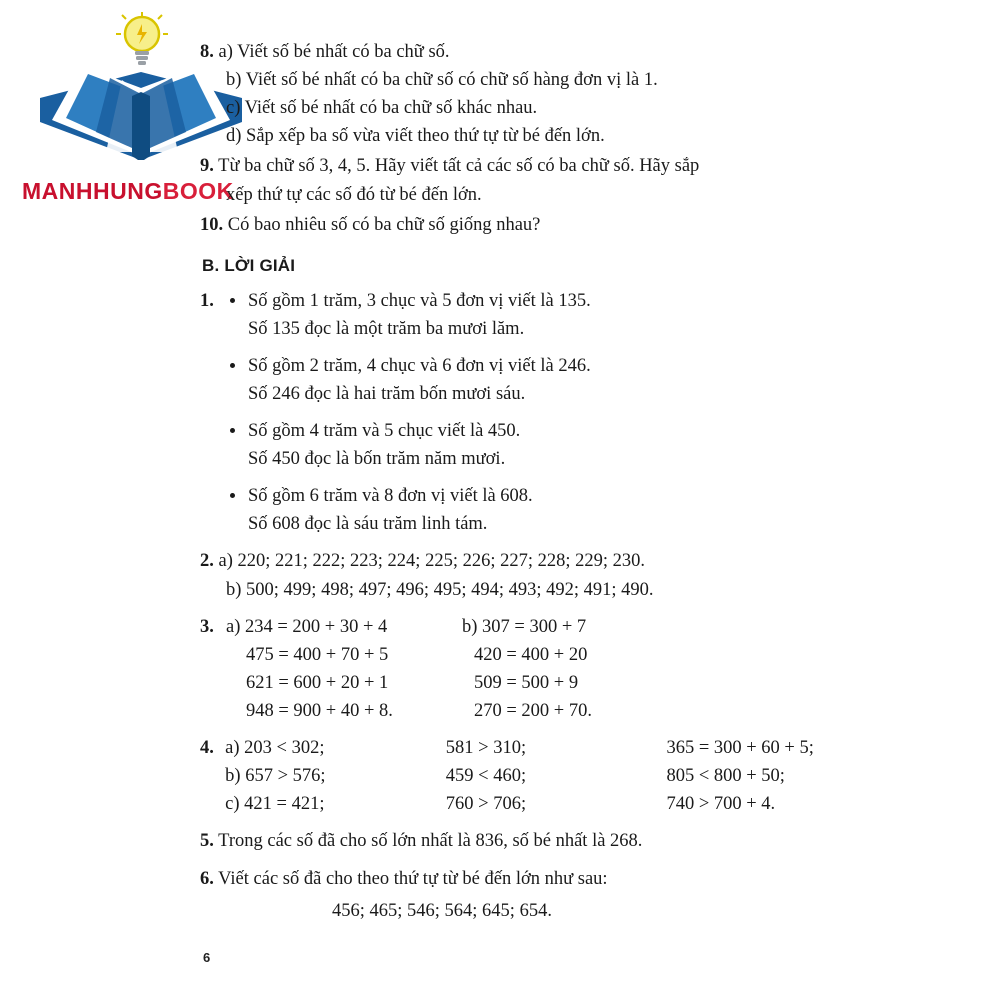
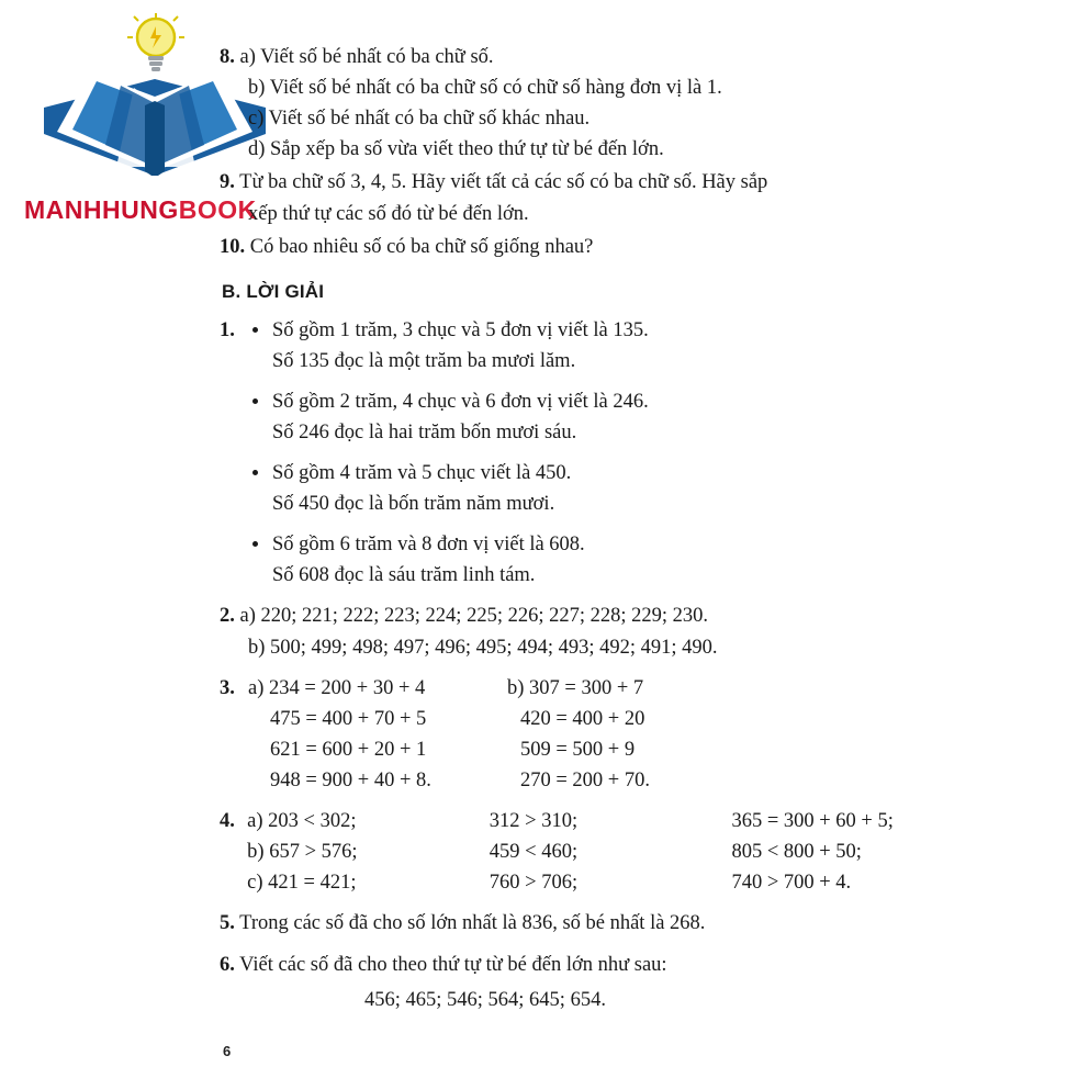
  MANHHUNGBOOK
  8. a) Viết số bé nhất có ba chữ số.
  b) Viết số bé nhất có ba chữ số có chữ số hàng đơn vị là 1.
  c) Viết số bé nhất có ba chữ số khác nhau.
  d) Sắp xếp ba số vừa viết theo thứ tự từ bé đến lớn.
  9. Từ ba chữ số 3, 4, 5. Hãy viết tất cả các số có ba chữ số. Hãy sắp
  xếp thứ tự các số đó từ bé đến lớn.
  10. Có bao nhiêu số có ba chữ số giống nhau?
  B. LỜI GIẢI
  1.
  Số gồm 1 trăm, 3 chục và 5 đơn vị viết là 135.
  Số 135 đọc là một trăm ba mươi lăm.
  Số gồm 2 trăm, 4 chục và 6 đơn vị viết là 246.
  Số 246 đọc là hai trăm bốn mươi sáu.
  Số gồm 4 trăm và 5 chục viết là 450.
  Số 450 đọc là bốn trăm năm mươi.
  Số gồm 6 trăm và 8 đơn vị viết là 608.
  Số 608 đọc là sáu trăm linh tám.
  2. a) 220; 221; 222; 223; 224; 225; 226; 227; 228; 229; 230.
  b) 500; 499; 498; 497; 496; 495; 494; 493; 492; 491; 490.
  3.
  a) 234 = 200 + 30 + 4
  b) 307 = 300 + 7
  475 = 400 + 70 + 5
  420 = 400 + 20
  621 = 600 + 20 + 1
  509 = 500 + 9
  948 = 900 + 40 + 8.
  270 = 200 + 70.
  4.
  a) 203 < 302;
- 581 > 310;
+ 312 > 310;
  365 = 300 + 60 + 5;
  b) 657 > 576;
  459 < 460;
  805 < 800 + 50;
  c) 421 = 421;
  760 > 706;
  740 > 700 + 4.
  5. Trong các số đã cho số lớn nhất là 836, số bé nhất là 268.
  6. Viết các số đã cho theo thứ tự từ bé đến lớn như sau:
  456; 465; 546; 564; 645; 654.
  6
